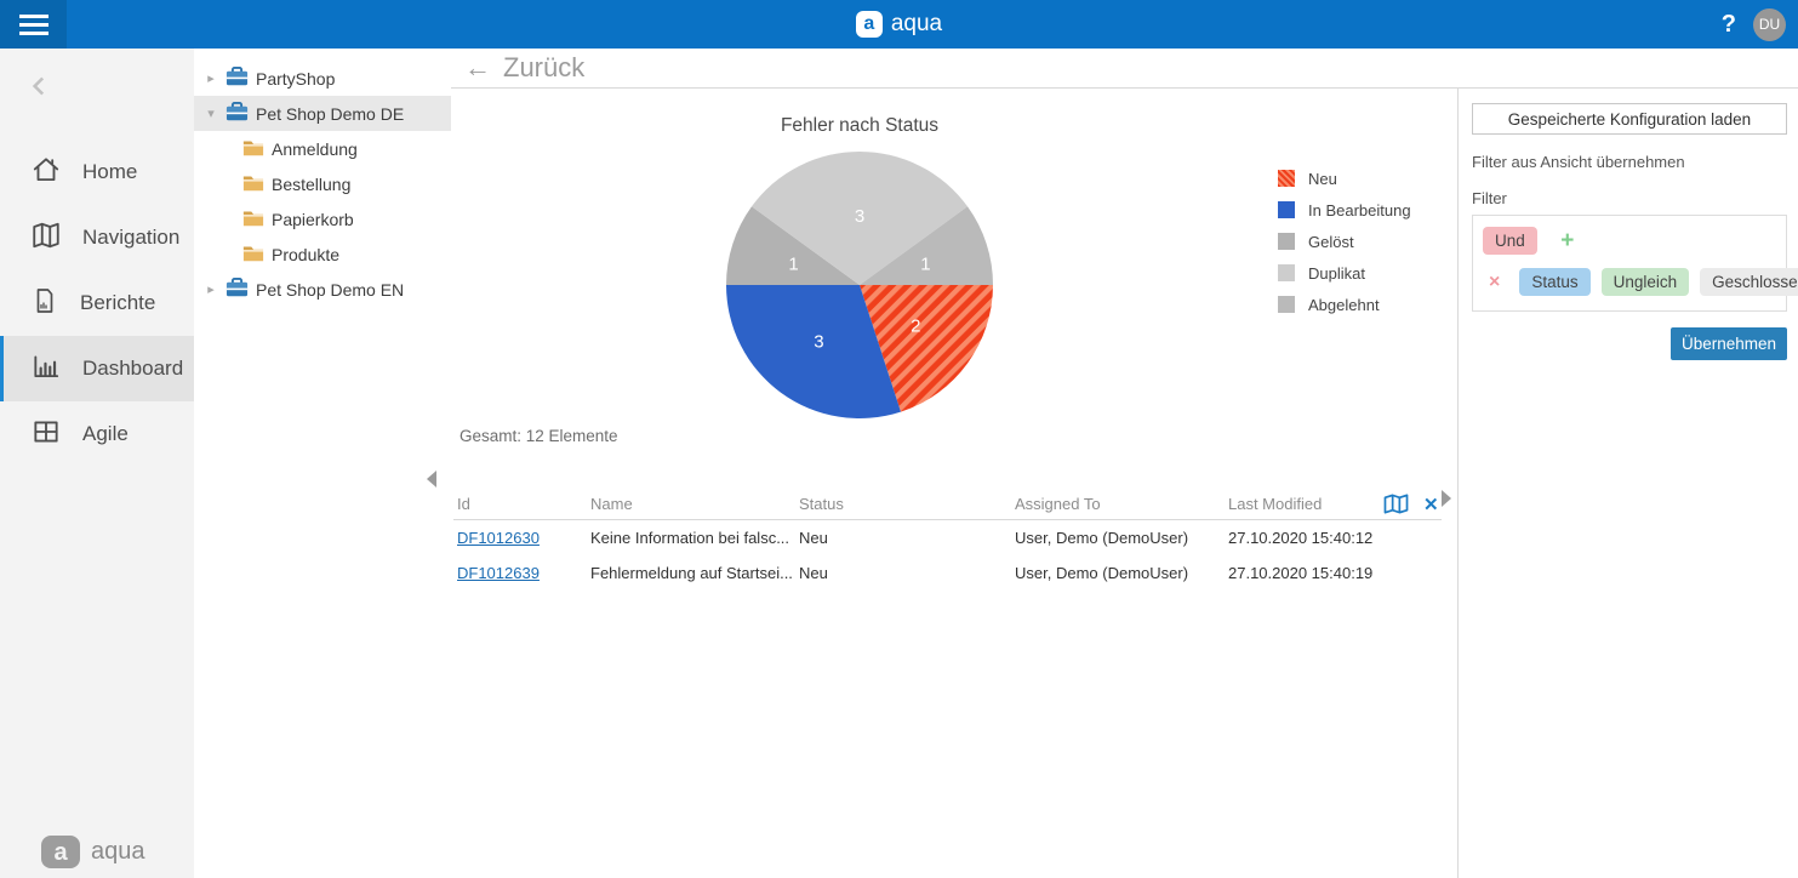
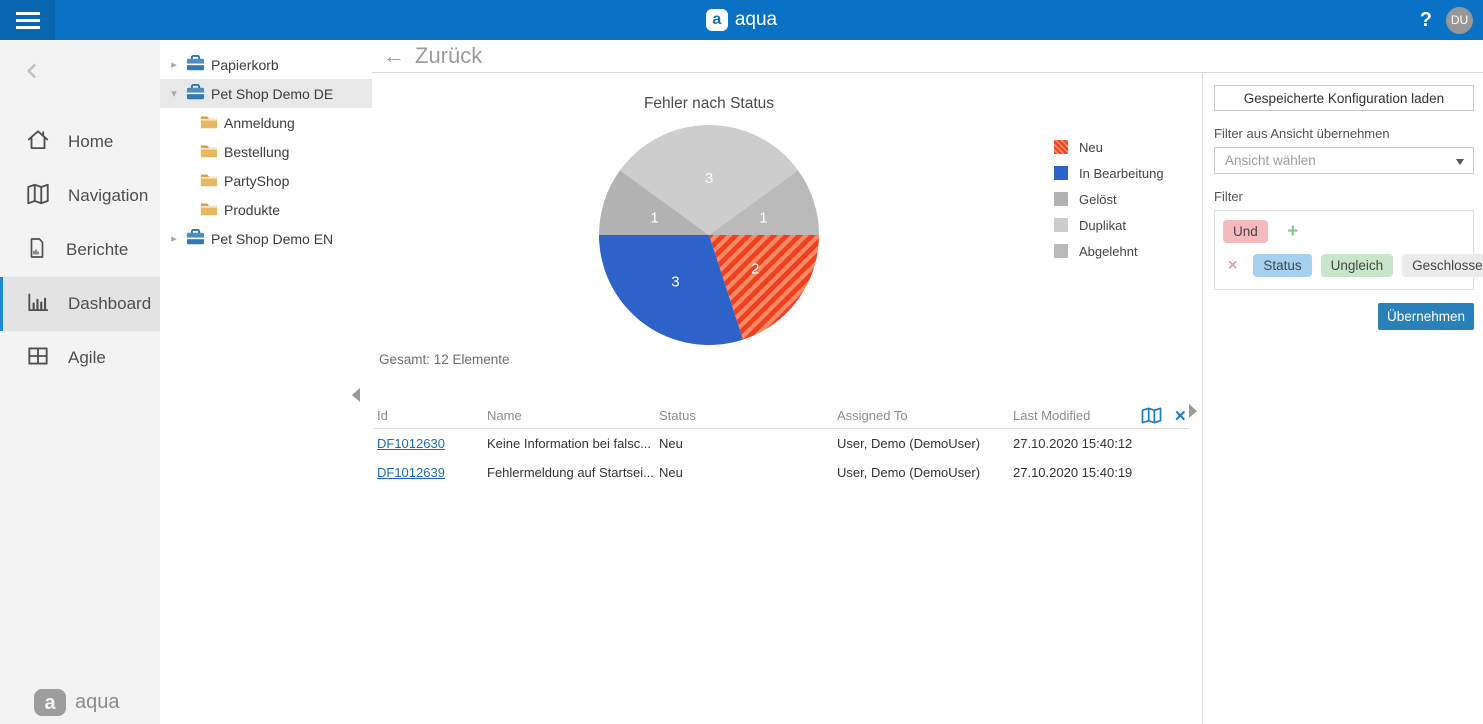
  a
  aqua
  ?
  DU
  Home
  Navigation
  Berichte
  Dashboard
  Agile
  a
  aqua
  ▸
- PartyShop
+ Papierkorb
  ▾
  Pet Shop Demo DE
  Anmeldung
  Bestellung
- Papierkorb
+ PartyShop
  Produkte
  ▸
  Pet Shop Demo EN
  ←
  Zurück
  Fehler nach Status
  2
  3
  1
  3
  1
  Neu
  In Bearbeitung
  Gelöst
  Duplikat
  Abgelehnt
  Gesamt: 12 Elemente
  Id
  Name
  Status
  Assigned To
  Last Modified
  ✕
  DF1012630
  Keine Information bei falsc...
  Neu
  User, Demo (DemoUser)
  27.10.2020 15:40:12
  DF1012639
  Fehlermeldung auf Startsei...
  Neu
  User, Demo (DemoUser)
  27.10.2020 15:40:19
  Gespeicherte Konfiguration laden
  Filter aus Ansicht übernehmen
+ Ansicht wählen
  Filter
  Und +
  ×
  Status
  Ungleich
  Geschlosse
  Übernehmen
